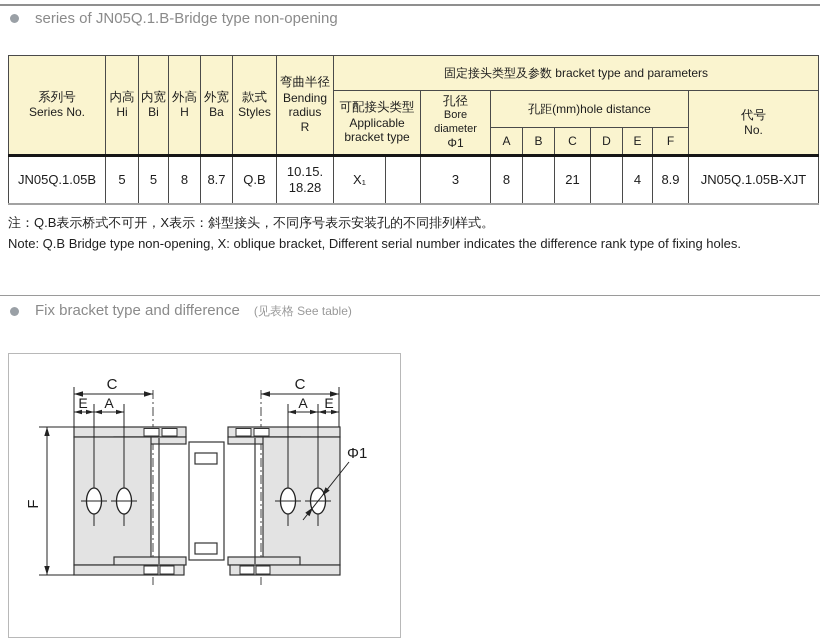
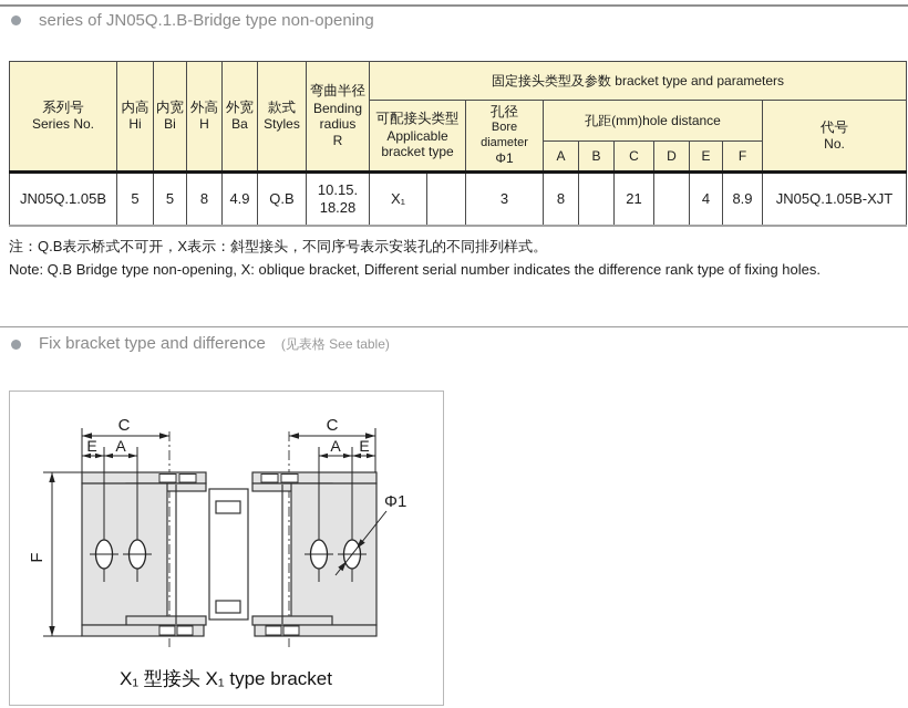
  series of JN05Q.1.B-Bridge type non-opening
  系列号 Series No.	内高 Hi	内宽 Bi	外高 H	外宽 Ba	款式 Styles	弯曲半径 Bending radius R	固定接头类型及参数 bracket type and parameters
  可配接头类型 Applicable bracket type	孔径 Bore diameter Φ1	孔距(mm)hole distance	代号 No.
  A	B	C	D	E	F
- JN05Q.1.05B	5	5	8	8.7	Q.B	10.15. 18.28	X₁		3	8		21		4	8.9	JN05Q.1.05B-XJT
+ JN05Q.1.05B	5	5	8	4.9	Q.B	10.15. 18.28	X₁		3	8		21		4	8.9	JN05Q.1.05B-XJT
  注：Q.B表示桥式不可开，X表示：斜型接头，不同序号表示安装孔的不同排列样式。
  Note: Q.B Bridge type non-opening, X: oblique bracket, Different serial number indicates the difference rank type of fixing holes.
  Fix bracket type and difference
  (见表格 See table)
  C
  E
  A
  C
  A
  E
  Φ1
+ X₁ 型接头 X₁ type bracket
